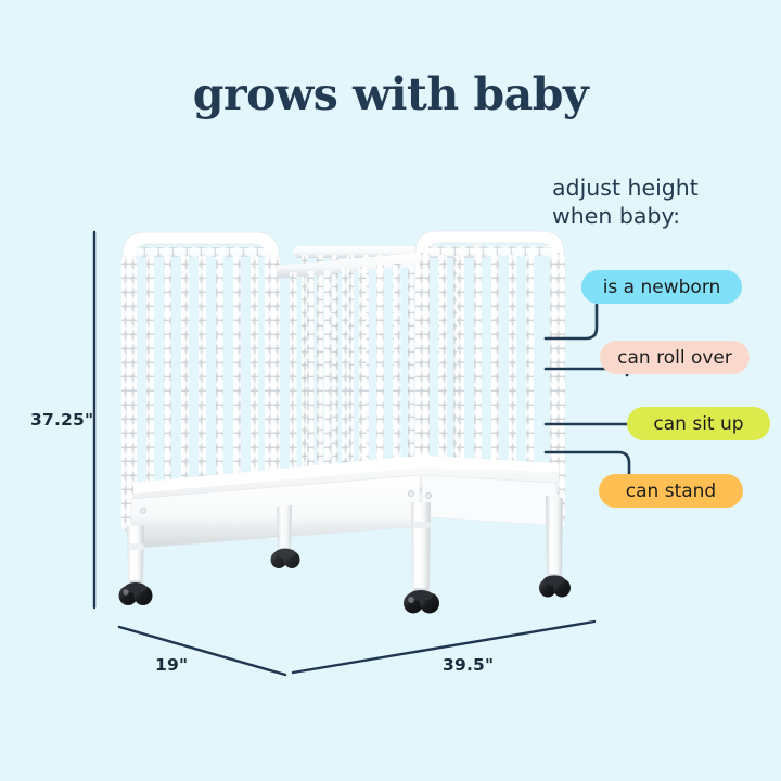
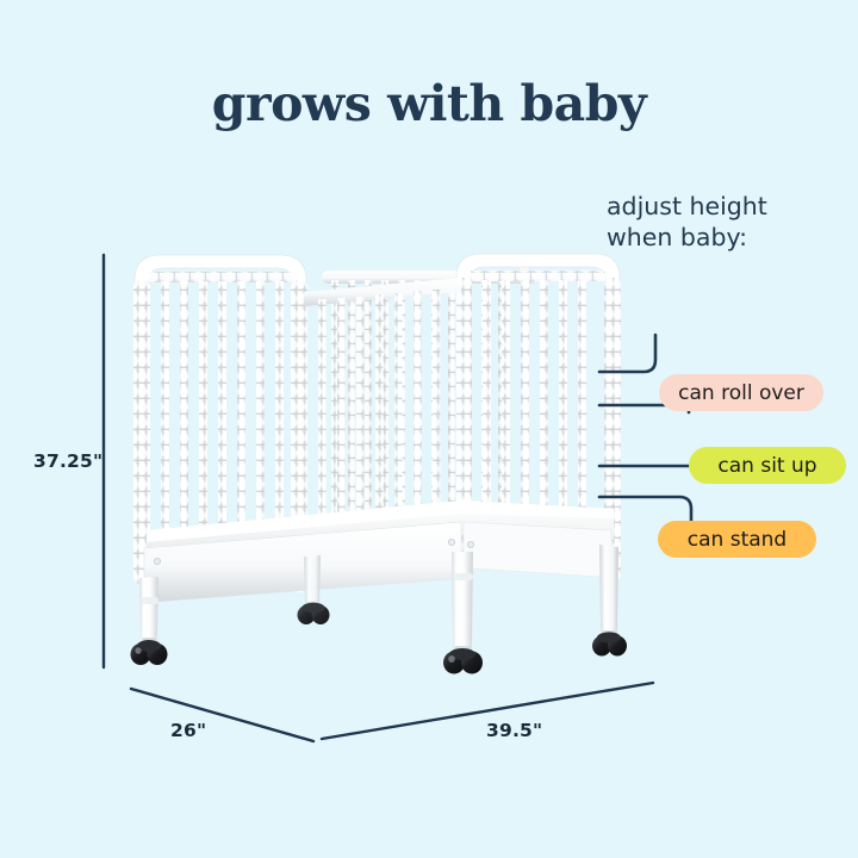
  grows with baby
  adjust height
  when baby:
- is a newborn
  can roll over
  can sit up
  can stand
  37.25"
- 19"
+ 26"
  39.5"
